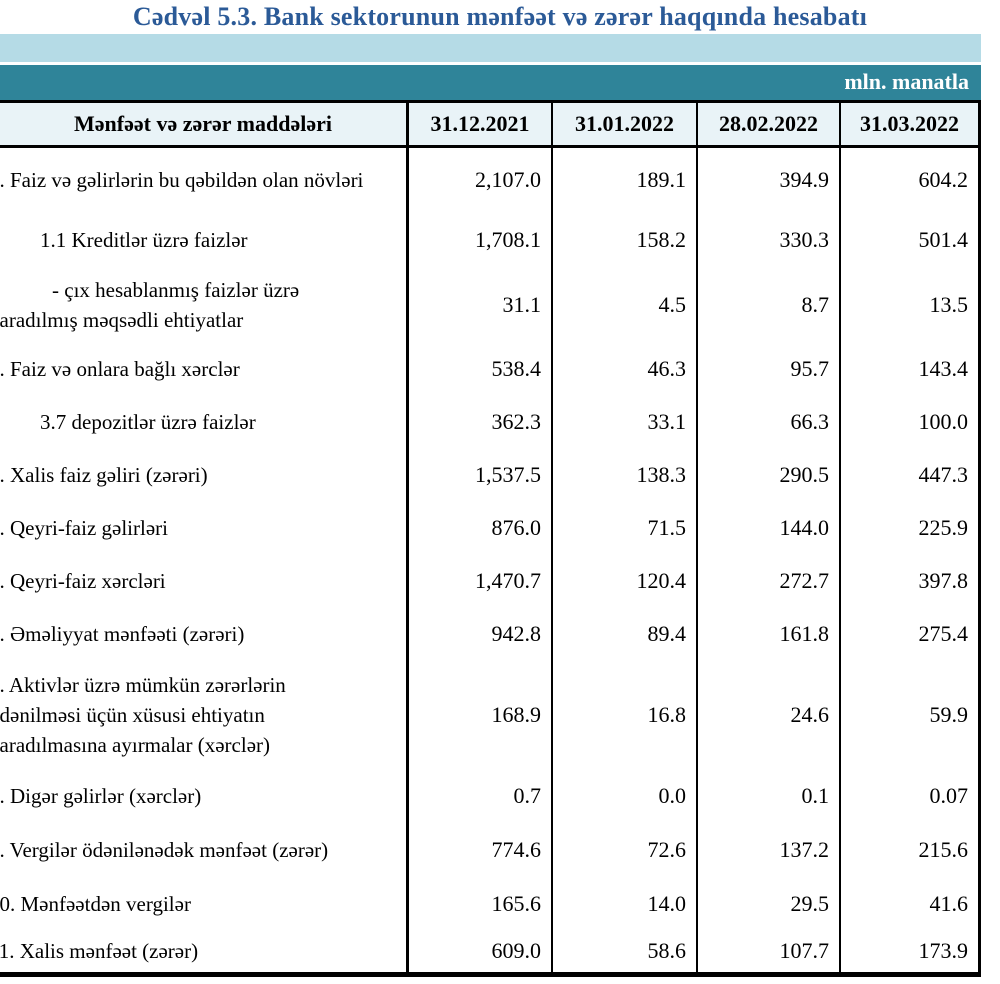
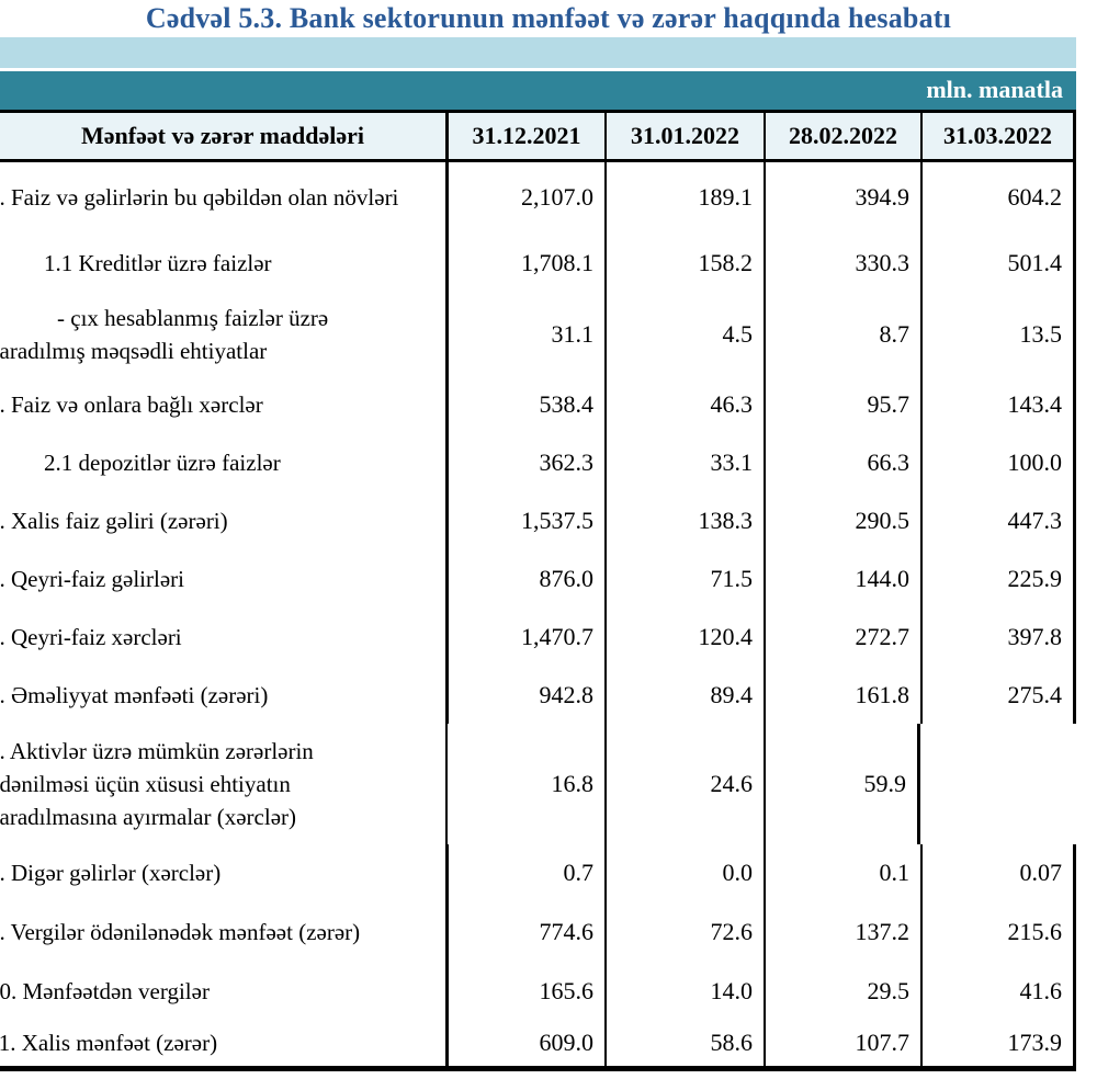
  Cədvəl 5.3. Bank sektorunun mənfəət və zərər haqqında hesabatı
  mln. manatla
  Mənfəət və zərər maddələri
  31.12.2021
  31.01.2022
  28.02.2022
  31.03.2022
  . Faiz və gəlirlərin bu qəbildən olan növləri
  2,107.0
  189.1
  394.9
  604.2
  1.1 Kreditlər üzrə faizlər
  1,708.1
  158.2
  330.3
  501.4
  - çıx hesablanmış faizlər üzrə
  aradılmış məqsədli ehtiyatlar
  31.1
  4.5
  8.7
  13.5
  . Faiz və onlara bağlı xərclər
  538.4
  46.3
  95.7
  143.4
- 3.7 depozitlər üzrə faizlər
+ 2.1 depozitlər üzrə faizlər
  362.3
  33.1
  66.3
  100.0
  . Xalis faiz gəliri (zərəri)
  1,537.5
  138.3
  290.5
  447.3
  . Qeyri-faiz gəlirləri
  876.0
  71.5
  144.0
  225.9
  . Qeyri-faiz xərcləri
  1,470.7
  120.4
  272.7
  397.8
  . Əməliyyat mənfəəti (zərəri)
  942.8
  89.4
  161.8
  275.4
  . Aktivlər üzrə mümkün zərərlərin
  dənilməsi üçün xüsusi ehtiyatın
  aradılmasına ayırmalar (xərclər)
- 168.9
  16.8
  24.6
  59.9
  . Digər gəlirlər (xərclər)
  0.7
  0.0
  0.1
  0.07
  . Vergilər ödənilənədək mənfəət (zərər)
  774.6
  72.6
  137.2
  215.6
  0. Mənfəətdən vergilər
  165.6
  14.0
  29.5
  41.6
  1. Xalis mənfəət (zərər)
  609.0
  58.6
  107.7
  173.9
